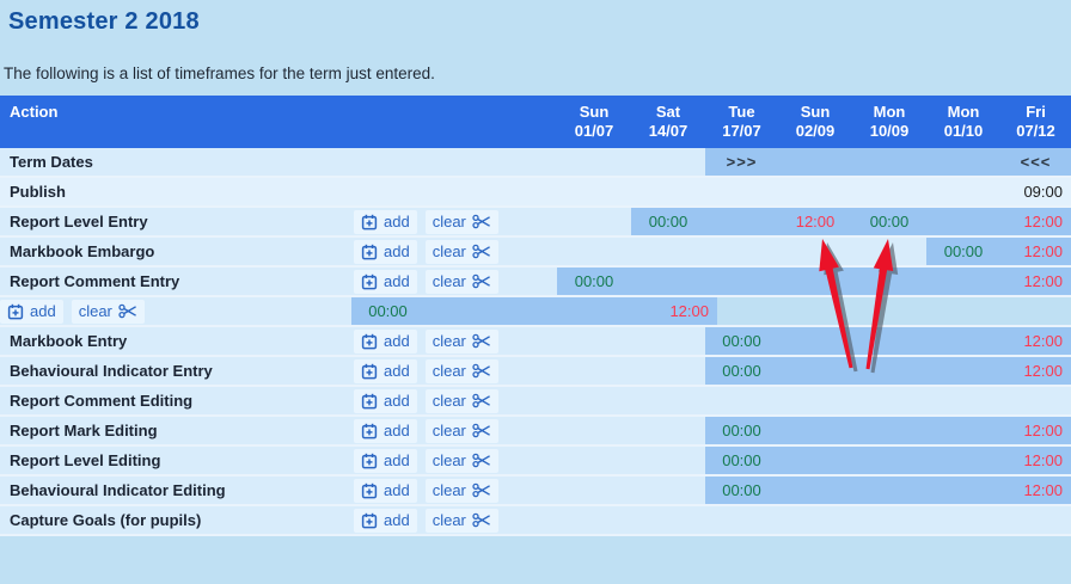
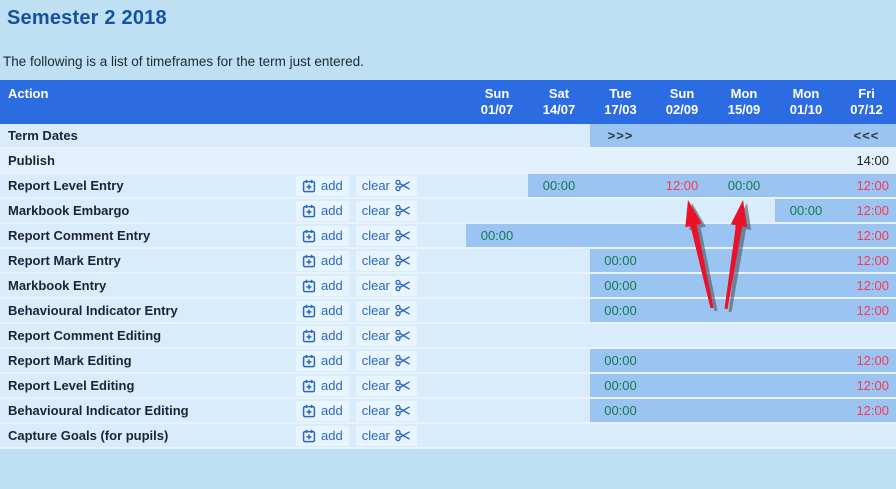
  Semester 2 2018
  The following is a list of timeframes for the term just entered.
  Action
  Sun
  01/07
  Sat
  14/07
  Tue
- 17/07
+ 17/03
  Sun
  02/09
  Mon
- 10/09
+ 15/09
  Mon
  01/10
  Fri
  07/12
  Term Dates
  >>>
  <<<
  Publish
- 09:00
+ 14:00
  Report Level Entry
  add
  clear
  00:00
  12:00
  00:00
  12:00
  Markbook Embargo
  add
  clear
  00:00
  12:00
  Report Comment Entry
  add
  clear
  00:00
  12:00
+ Report Mark Entry
  add
  clear
  00:00
  12:00
  Markbook Entry
  add
  clear
  00:00
  12:00
  Behavioural Indicator Entry
  add
  clear
  00:00
  12:00
  Report Comment Editing
  add
  clear
  Report Mark Editing
  add
  clear
  00:00
  12:00
  Report Level Editing
  add
  clear
  00:00
  12:00
  Behavioural Indicator Editing
  add
  clear
  00:00
  12:00
  Capture Goals (for pupils)
  add
  clear
